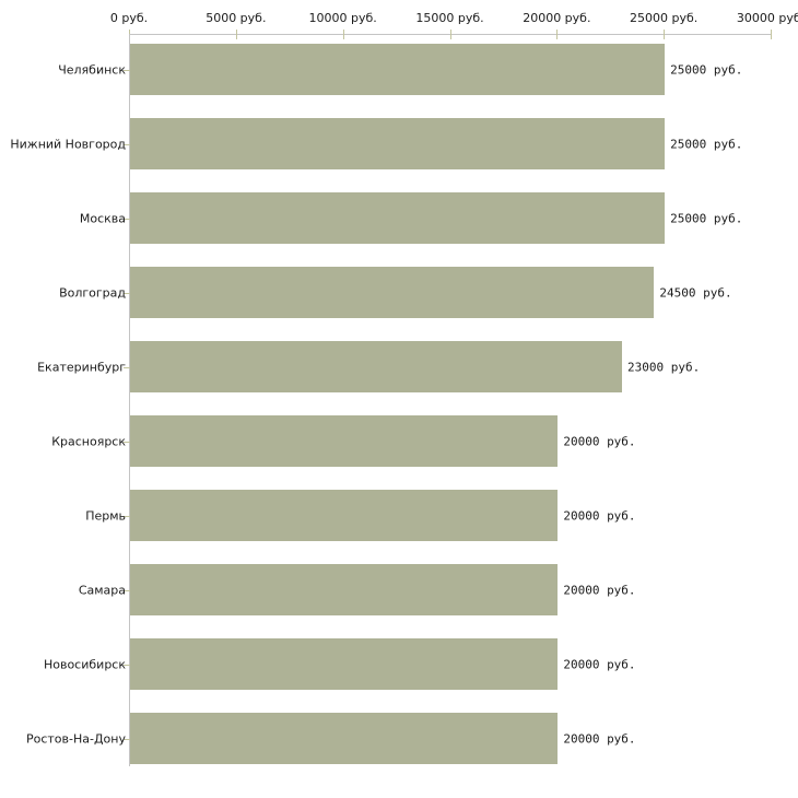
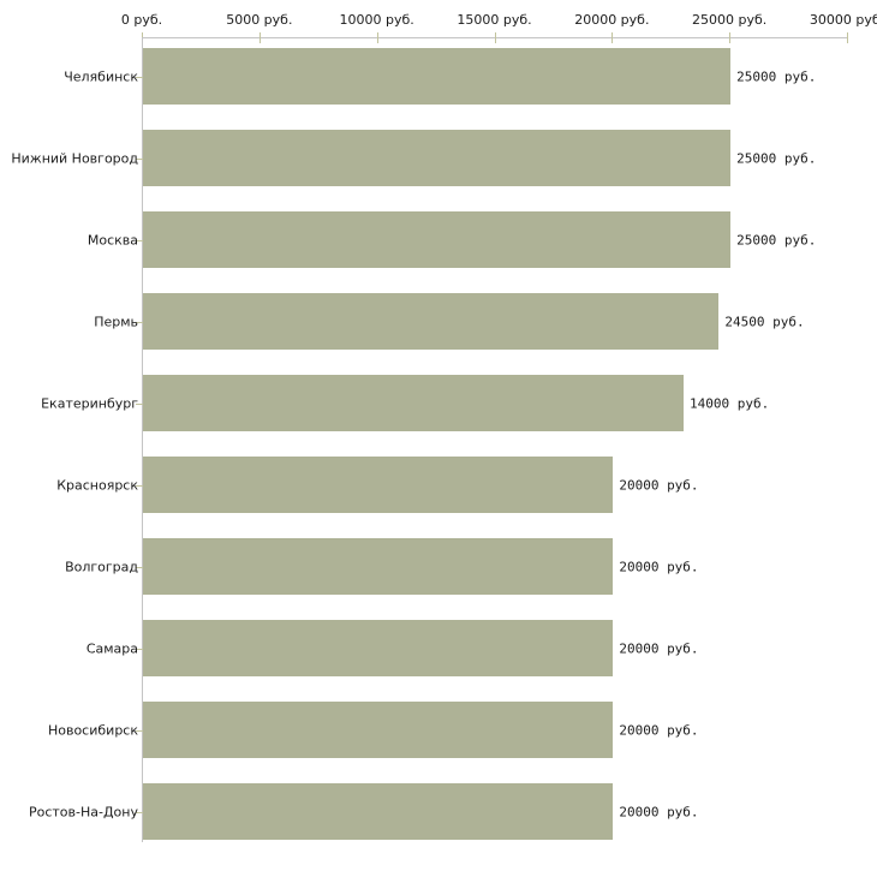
  0 руб.
  5000 руб.
  10000 руб.
  15000 руб.
  20000 руб.
  25000 руб.
  30000 руб
  Челябинск
  Нижний Новгород
  Москва
- Волгоград
+ Пермь
  Екатеринбург
  Красноярск
- Пермь
+ Волгоград
  Самара
  Новосибирск
  Ростов-На-Дону
  25000 руб.
  25000 руб.
  25000 руб.
  24500 руб.
- 23000 руб.
+ 14000 руб.
  20000 руб.
  20000 руб.
  20000 руб.
  20000 руб.
  20000 руб.
